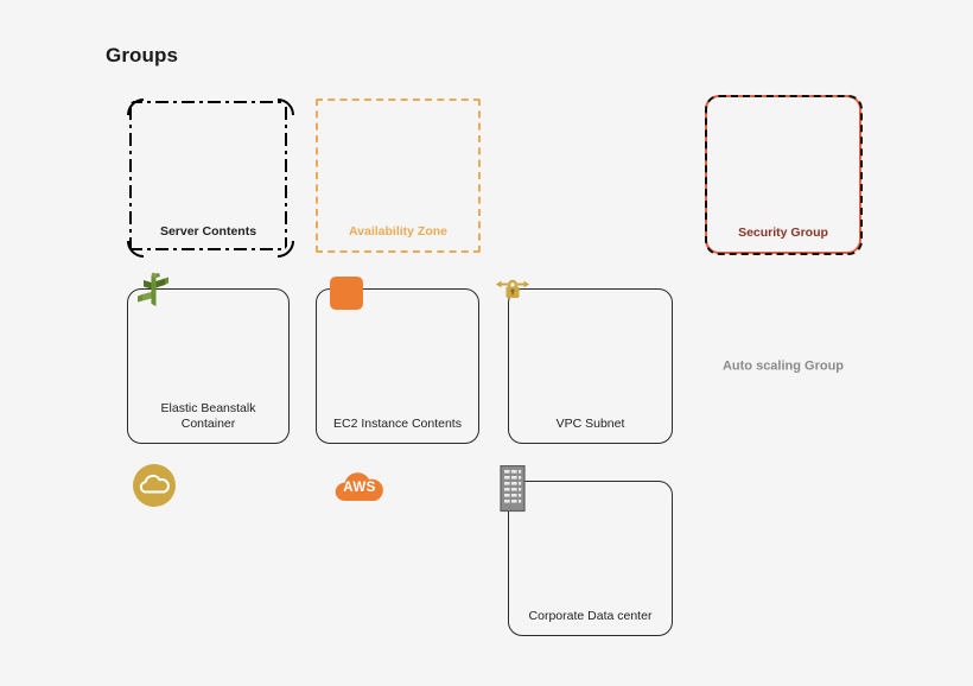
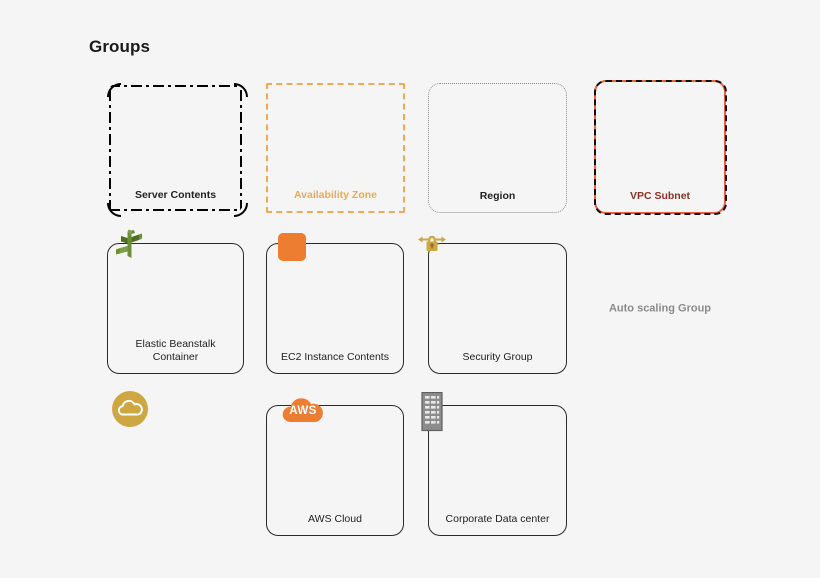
  Groups
  Server Contents
  Availability Zone
+ Region
- Security Group
+ VPC Subnet
  Elastic Beanstalk
  Container
  EC2 Instance Contents
- VPC Subnet
+ Security Group
  Auto scaling Group
+ AWS Cloud
  AWS
  Corporate Data center
